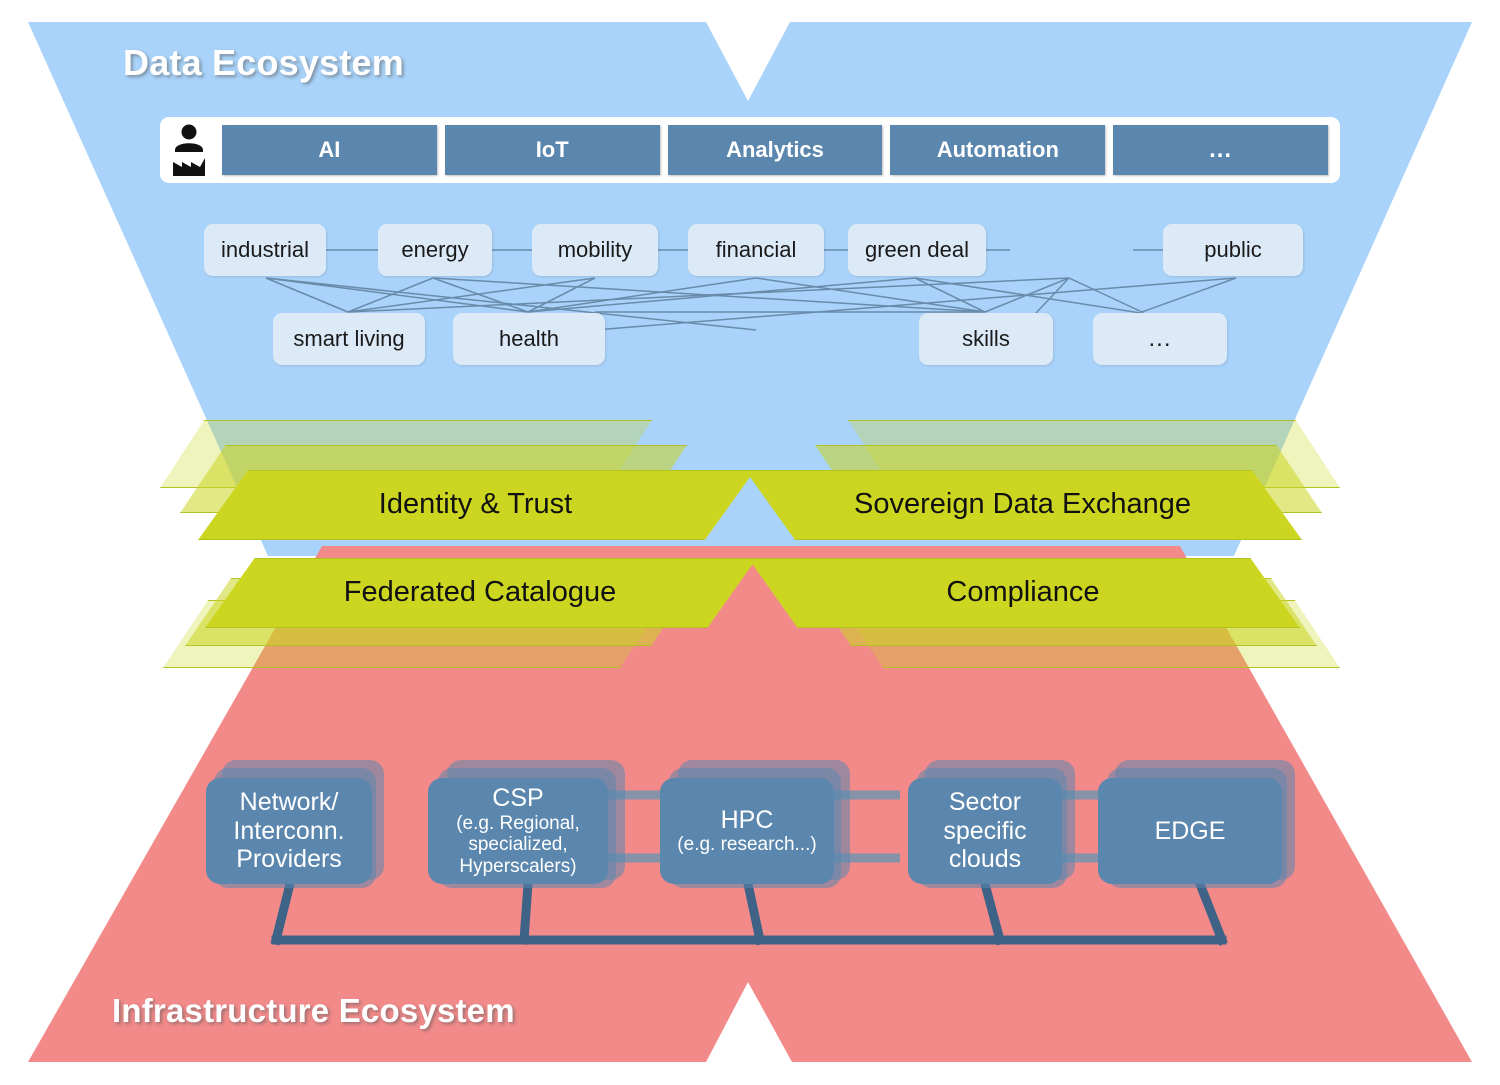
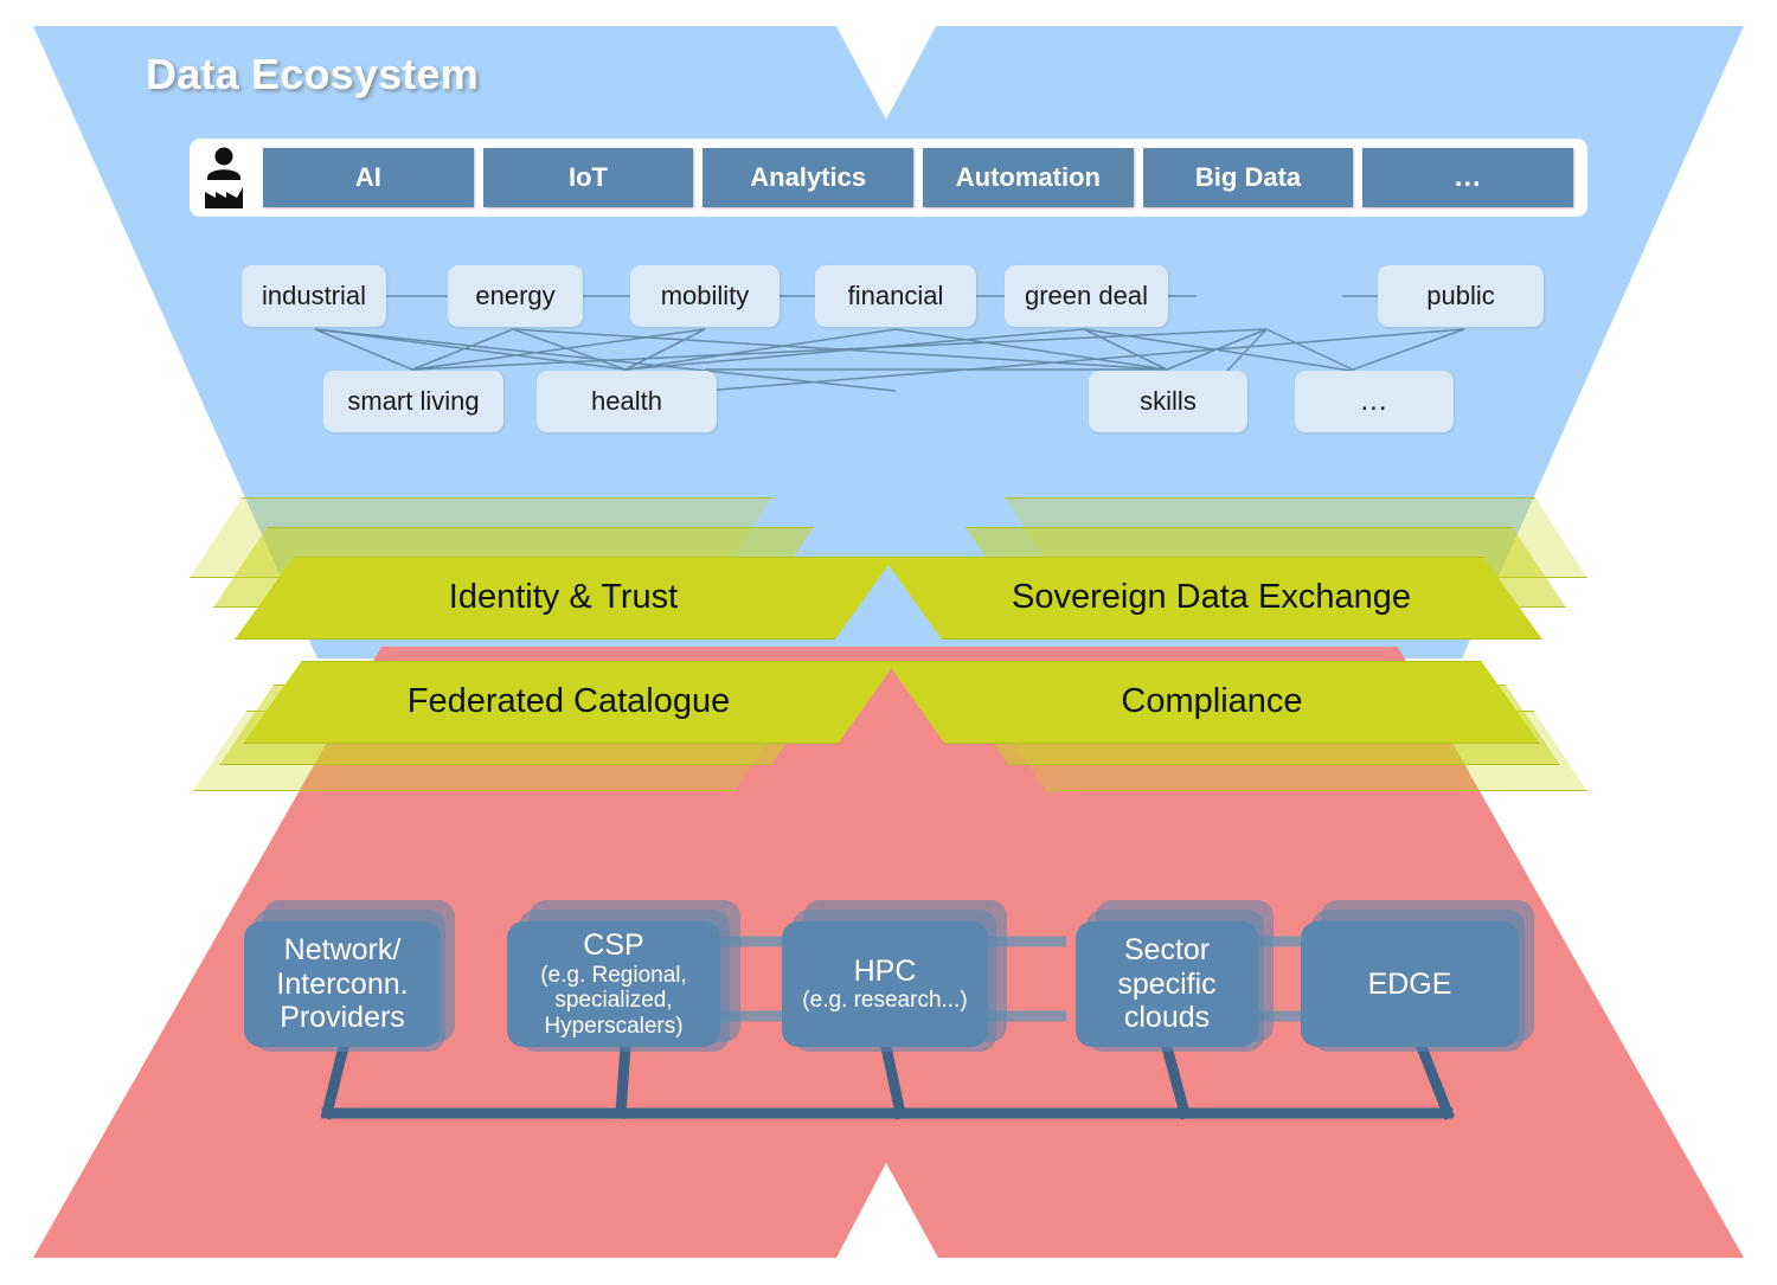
  Data Ecosystem
  AI
  IoT
  Analytics
  Automation
+ Big Data
  ...
  industrial
  energy
  mobility
  financial
  green deal
  public
  smart living
  health
  skills
  ...
  Identity & Trust
  Sovereign Data Exchange
  Federated Catalogue
  Compliance
  Network/
  Interconn.
  Providers
  CSP
  (e.g. Regional,
  specialized,
  Hyperscalers)
  HPC
  (e.g. research...)
  Sector
  specific
  clouds
  EDGE
- Infrastructure Ecosystem
